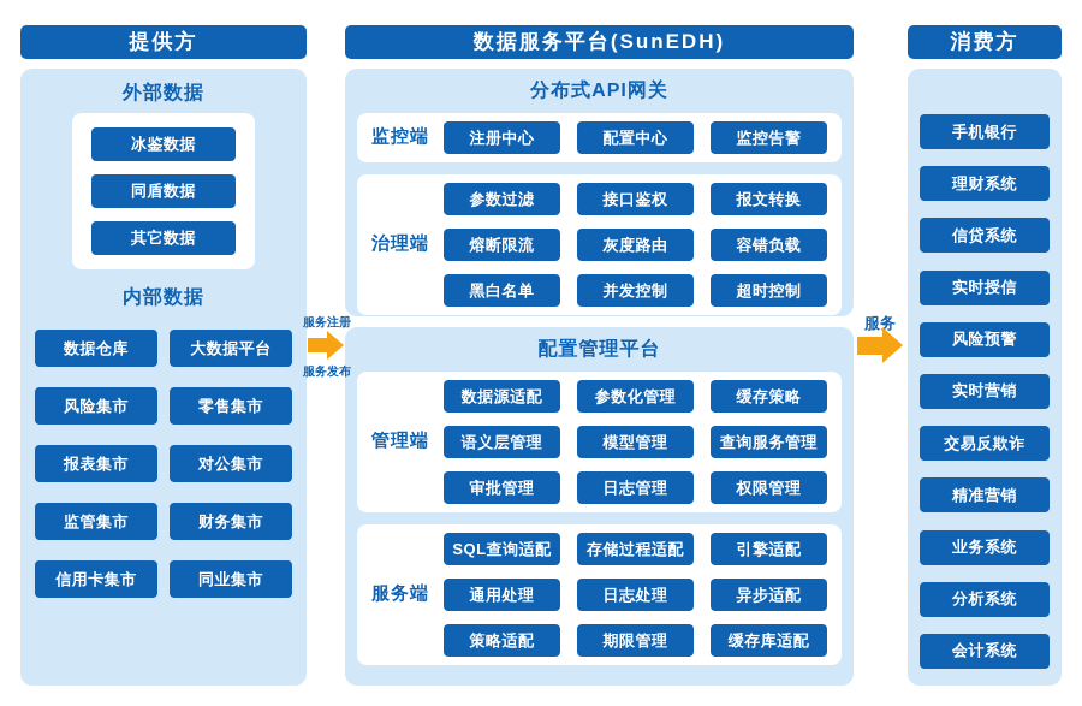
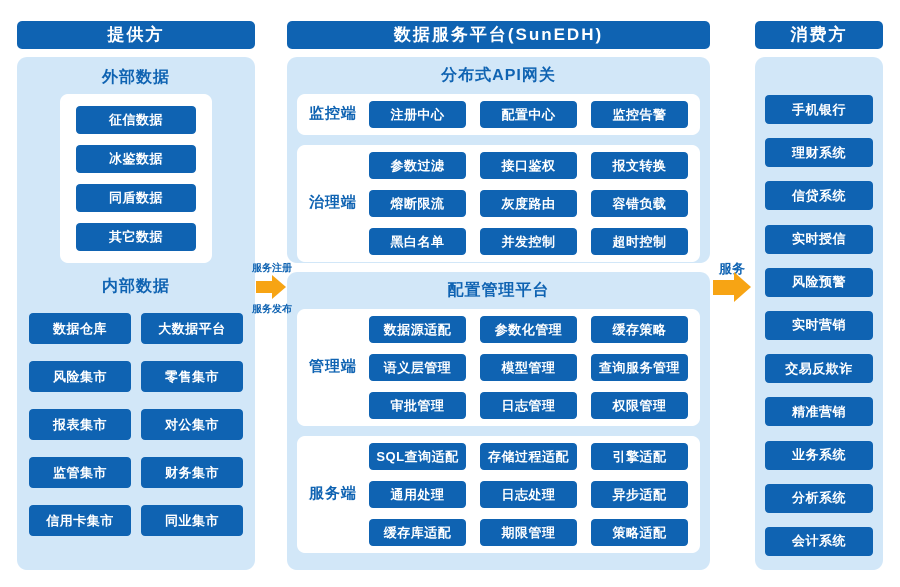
  提供方
  外部数据
+ 征信数据
  冰鉴数据
  同盾数据
  其它数据
  内部数据
  数据仓库
  大数据平台
  风险集市
  零售集市
  报表集市
  对公集市
  监管集市
  财务集市
  信用卡集市
  同业集市
  数据服务平台(SunEDH)
  分布式API网关
  监控端
  注册中心
  配置中心
  监控告警
  治理端
  参数过滤
  接口鉴权
  报文转换
  熔断限流
  灰度路由
  容错负载
  黑白名单
  并发控制
  超时控制
  配置管理平台
  管理端
  数据源适配
  参数化管理
  缓存策略
  语义层管理
  模型管理
  查询服务管理
  审批管理
  日志管理
  权限管理
  服务端
  SQL查询适配
  存储过程适配
  引擎适配
  通用处理
  日志处理
  异步适配
- 策略适配
+ 缓存库适配
  期限管理
- 缓存库适配
+ 策略适配
  消费方
  手机银行
  理财系统
  信贷系统
  实时授信
  风险预警
  实时营销
  交易反欺诈
  精准营销
  业务系统
  分析系统
  会计系统
  服务注册
  服务发布
  服务
